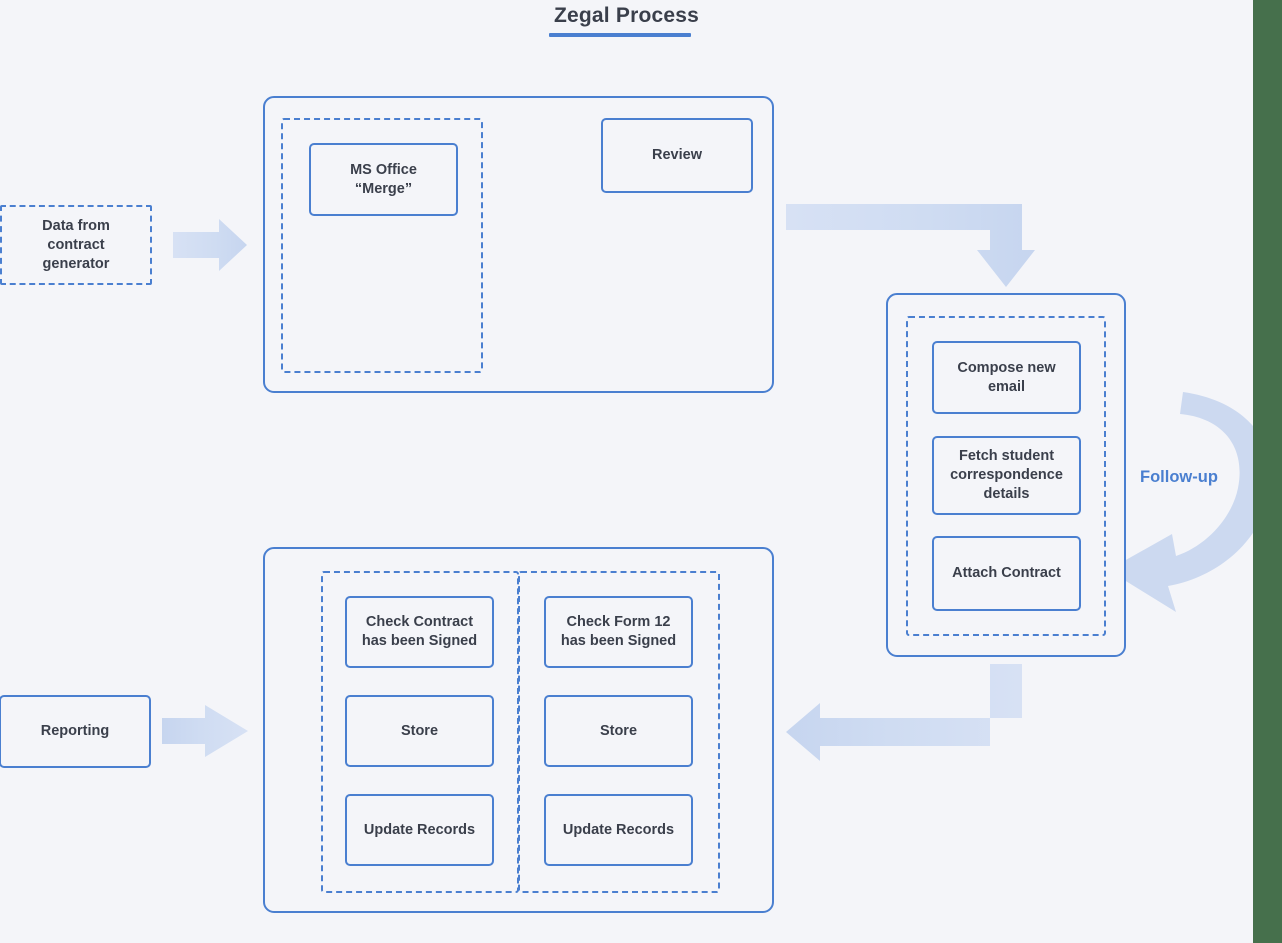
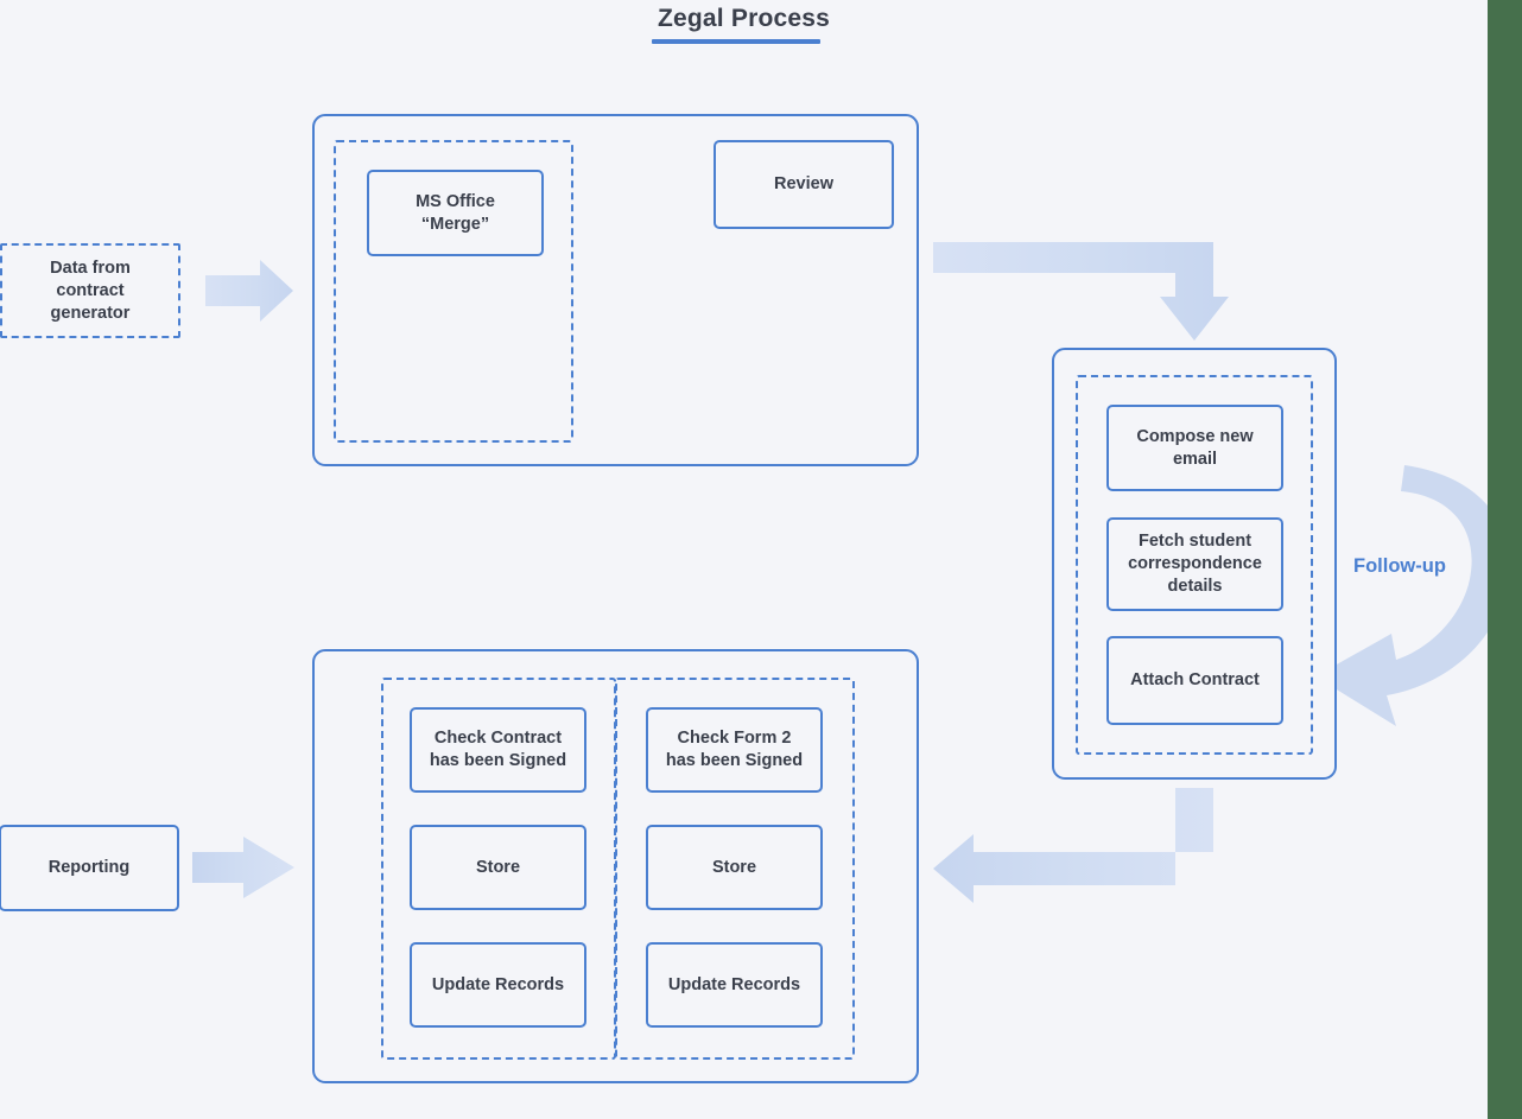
  Zegal Process
  Data from
  contract
  generator
  MS Office
  “Merge”
  Review
  Compose new
  email
  Fetch student
  correspondence
  details
  Attach Contract
  Follow-up
  Check Contract
  has been Signed
  Store
  Update Records
- Check Form 12
+ Check Form 2
  has been Signed
  Store
  Update Records
  Reporting
